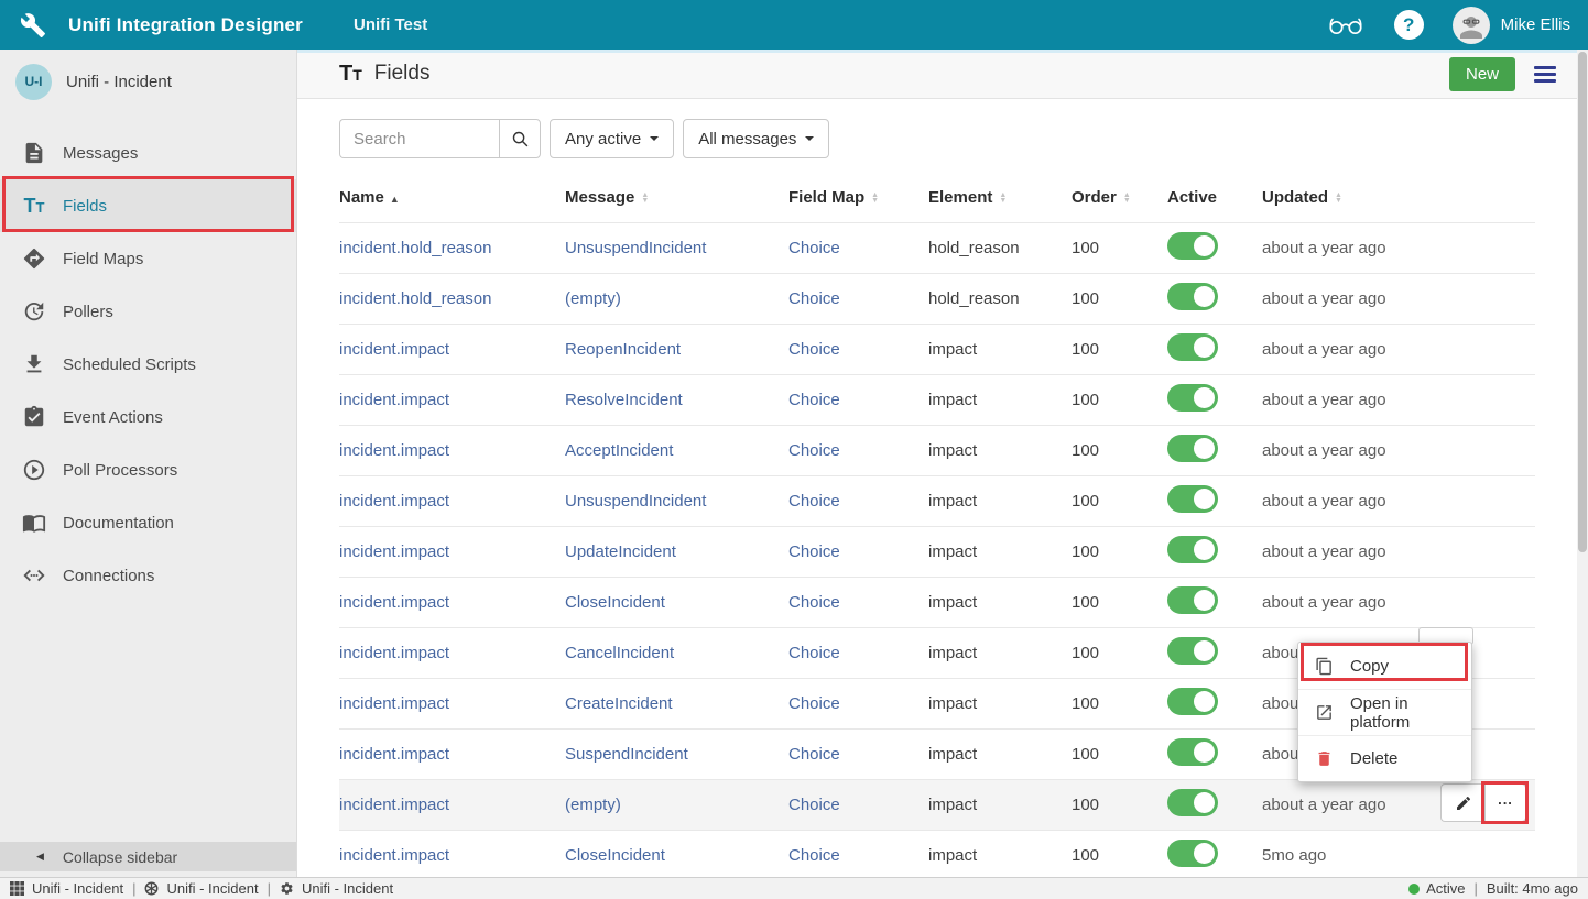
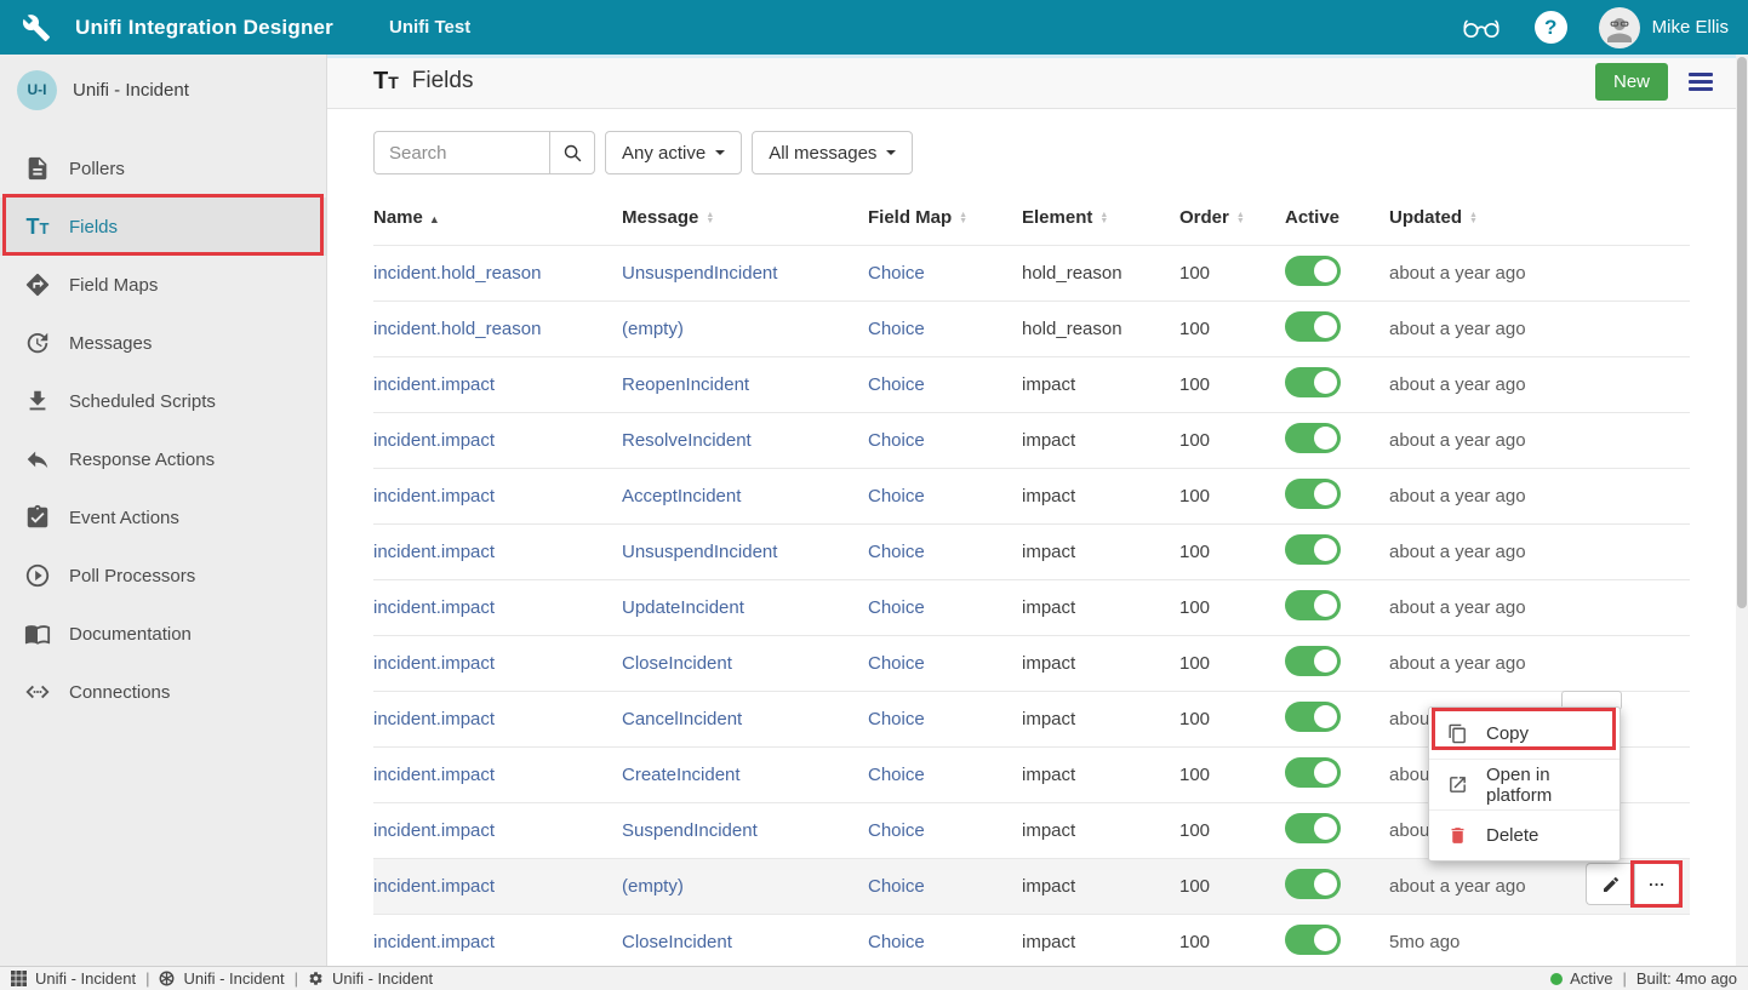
  Unifi Integration Designer
  Unifi Test
  ?
  Mike Ellis
  U-I
  Unifi - Incident
- Messages
+ Pollers
  T
  T
  Fields
  Field Maps
- Pollers
+ Messages
  Scheduled Scripts
+ Response Actions
  Event Actions
  Poll Processors
  Documentation
  Connections
- ◀
- Collapse sidebar
  T
  T
  Fields
  New
  Search
  Any active
  All messages
  Name ▲	Message	Field Map	Element	Order	Active	Updated
  incident.hold_reason	UnsuspendIncident	Choice	hold_reason	100		about a year ago
  incident.hold_reason	(empty)	Choice	hold_reason	100		about a year ago
  incident.impact	ReopenIncident	Choice	impact	100		about a year ago
  incident.impact	ResolveIncident	Choice	impact	100		about a year ago
  incident.impact	AcceptIncident	Choice	impact	100		about a year ago
  incident.impact	UnsuspendIncident	Choice	impact	100		about a year ago
  incident.impact	UpdateIncident	Choice	impact	100		about a year ago
  incident.impact	CloseIncident	Choice	impact	100		about a year ago
  incident.impact	CancelIncident	Choice	impact	100		abou
  incident.impact	CreateIncident	Choice	impact	100		abou
  incident.impact	SuspendIncident	Choice	impact	100		abou
  incident.impact	(empty)	Choice	impact	100		about a year ago
  incident.impact	CloseIncident	Choice	impact	100		5mo ago
  ...
  Copy
  Open in platform
  Delete
  Unifi - Incident
  |
  Unifi - Incident
  |
  Unifi - Incident
  Active
  |
  Built: 4mo ago
